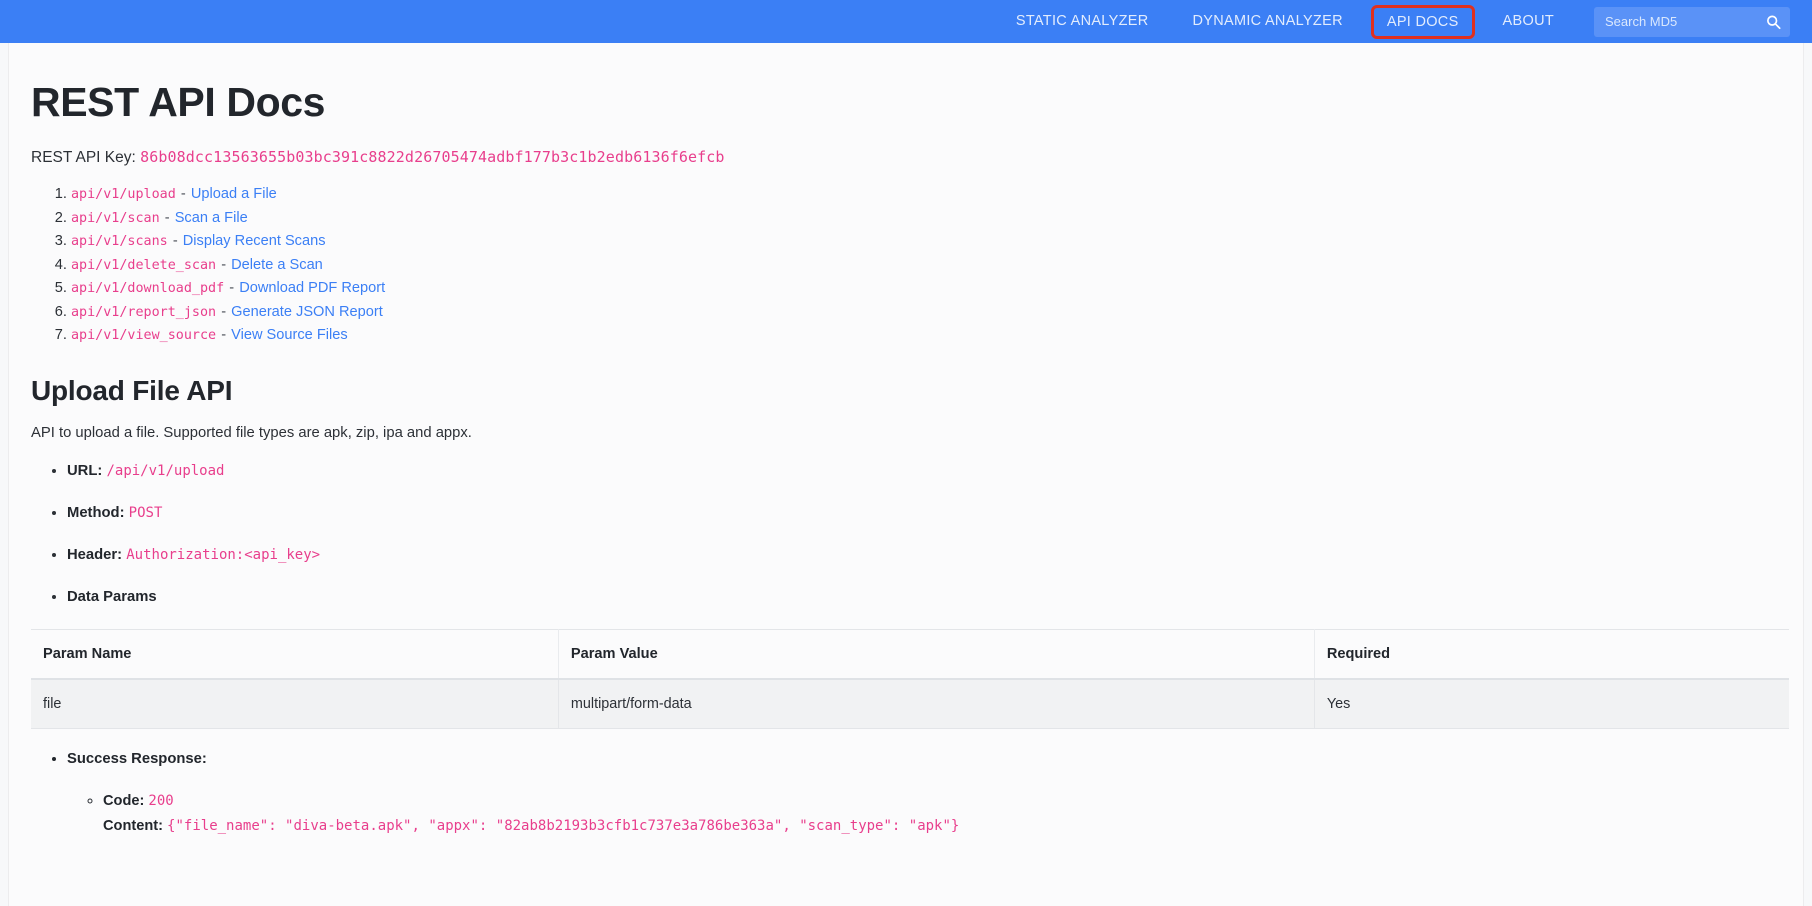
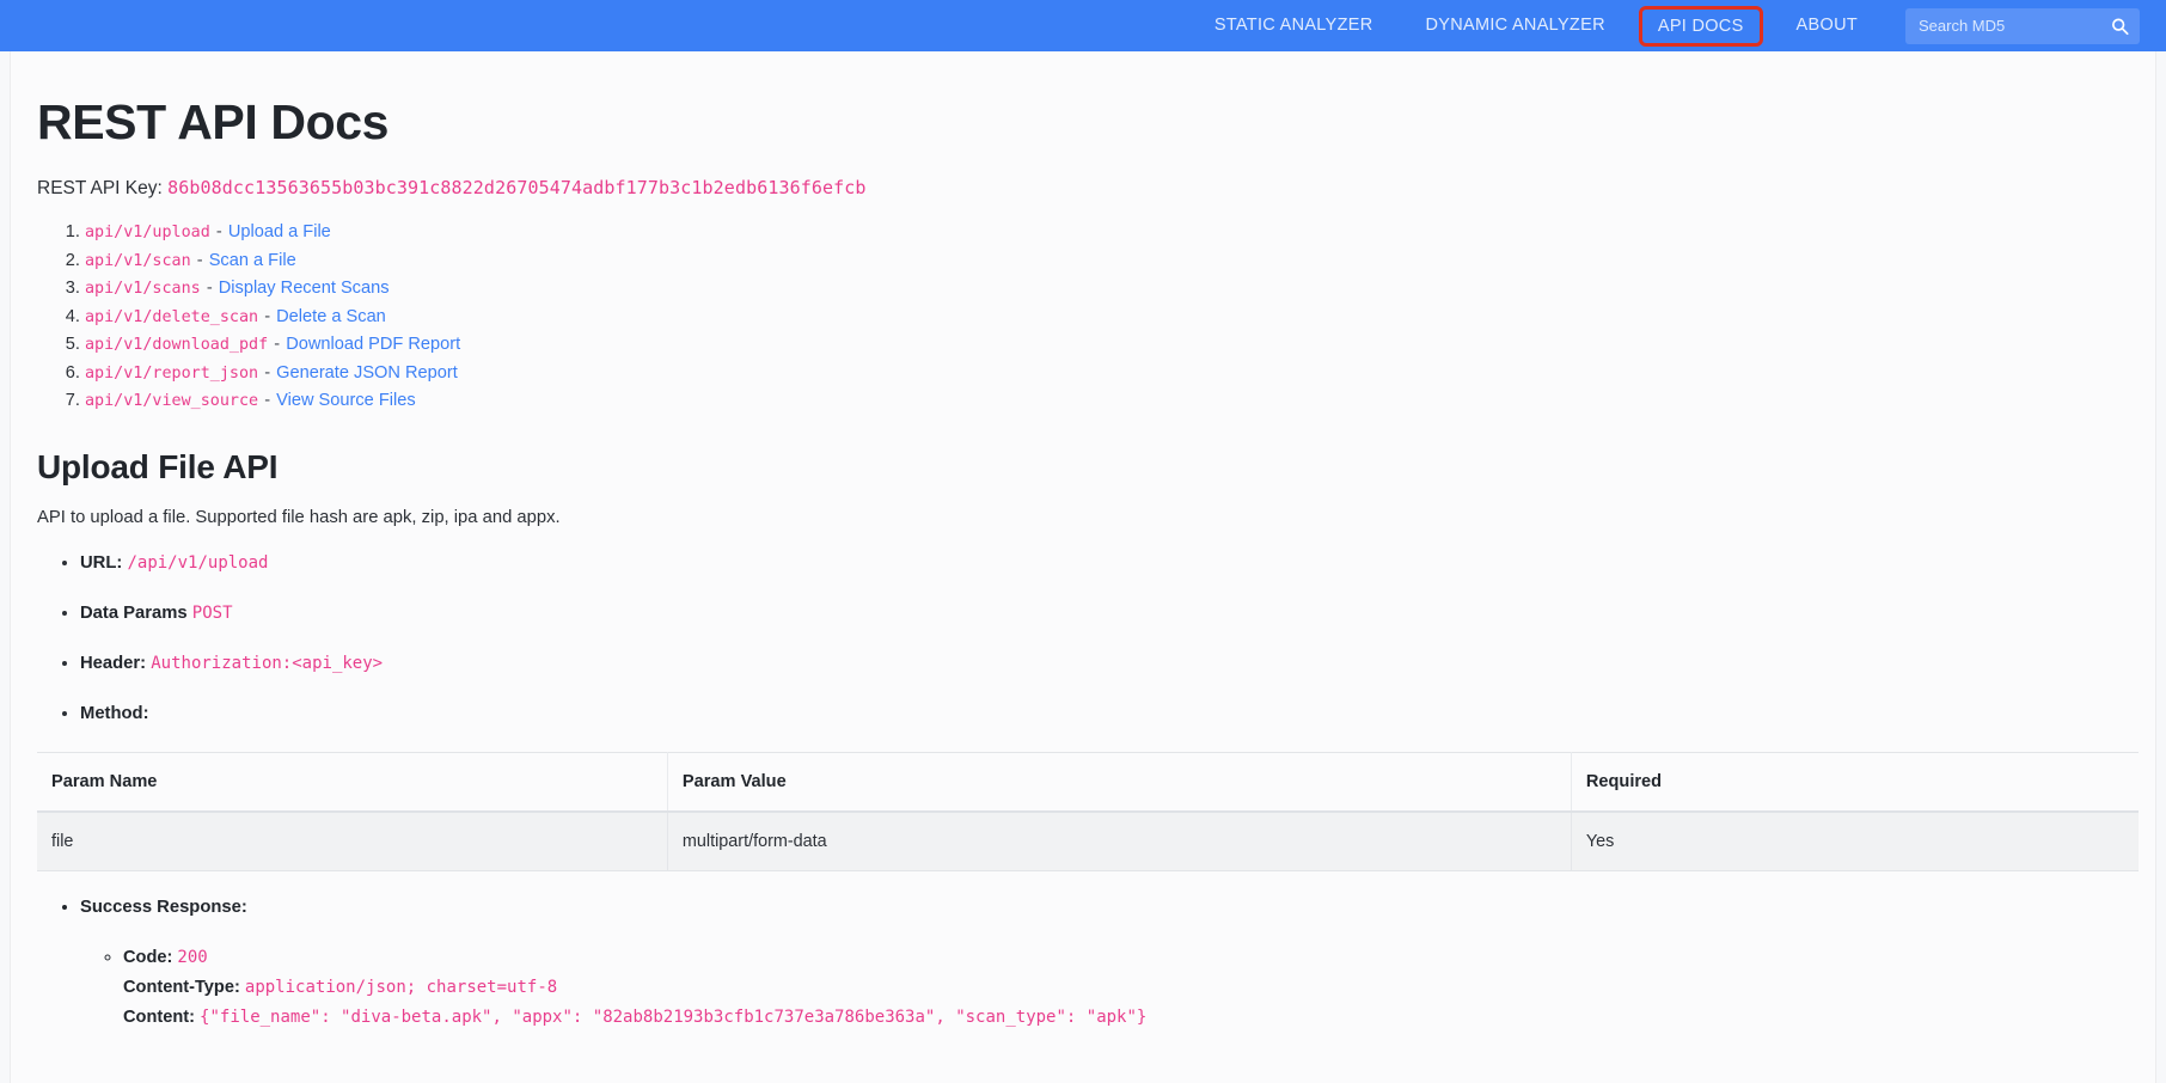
  STATIC ANALYZER
  DYNAMIC ANALYZER
  API DOCS
  ABOUT
  Search MD5
  REST API Docs
  REST API Key: 86b08dcc13563655b03bc391c8822d26705474adbf177b3c1b2edb6136f6efcb
  api/v1/upload - Upload a File
  api/v1/scan - Scan a File
  api/v1/scans - Display Recent Scans
  api/v1/delete_scan - Delete a Scan
  api/v1/download_pdf - Download PDF Report
  api/v1/report_json - Generate JSON Report
  api/v1/view_source - View Source Files
  Upload File API
- API to upload a file. Supported file types are apk, zip, ipa and appx.
+ API to upload a file. Supported file hash are apk, zip, ipa and appx.
  URL: /api/v1/upload
- Method: POST
+ Data Params POST
  Header: Authorization:<api_key>
- Data Params
+ Method:
  Param Name	Param Value	Required
  file	multipart/form-data	Yes
  Success Response:
  Code: 200
+ Content-Type: application/json; charset=utf-8
  Content: {"file_name": "diva-beta.apk", "appx": "82ab8b2193b3cfb1c737e3a786be363a", "scan_type": "apk"}
